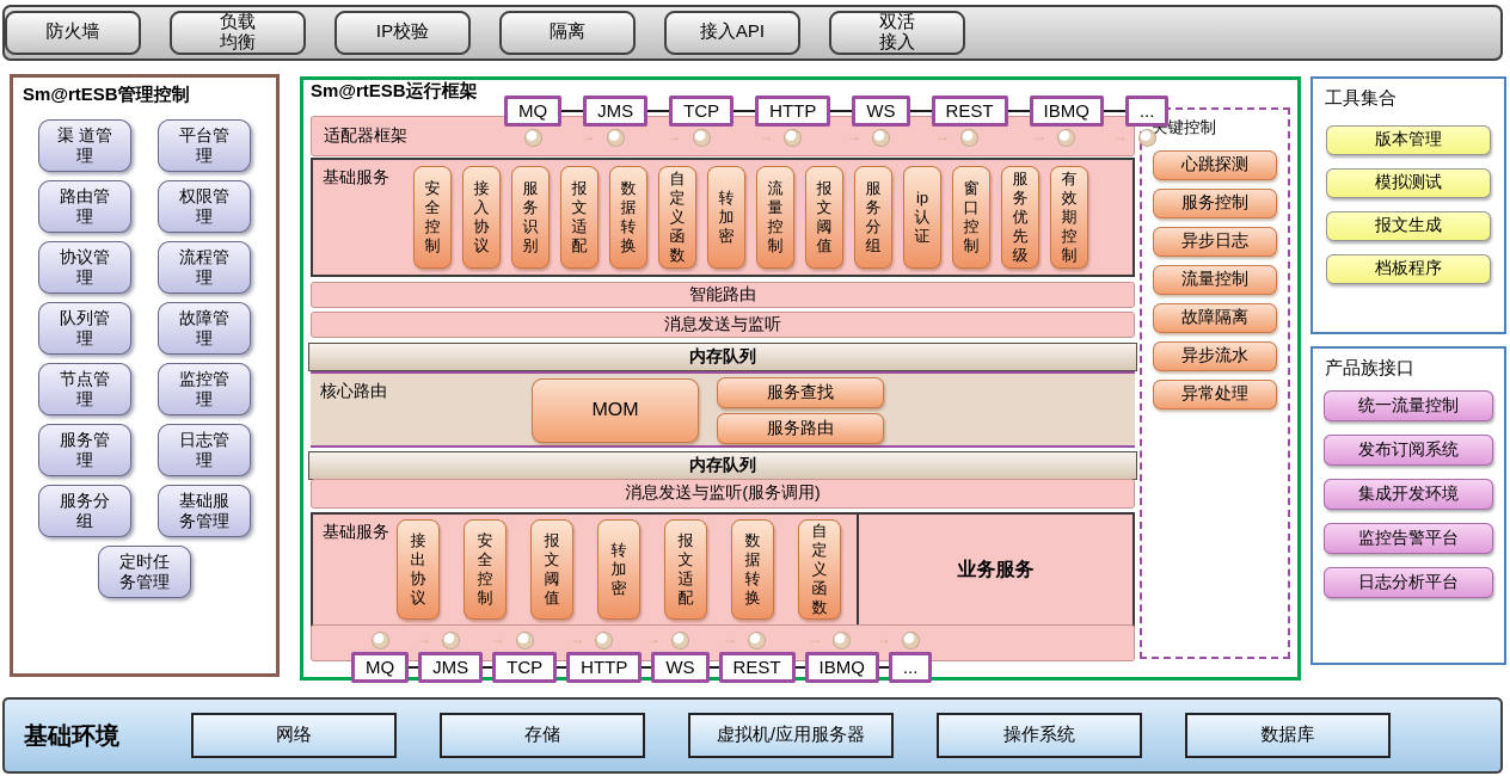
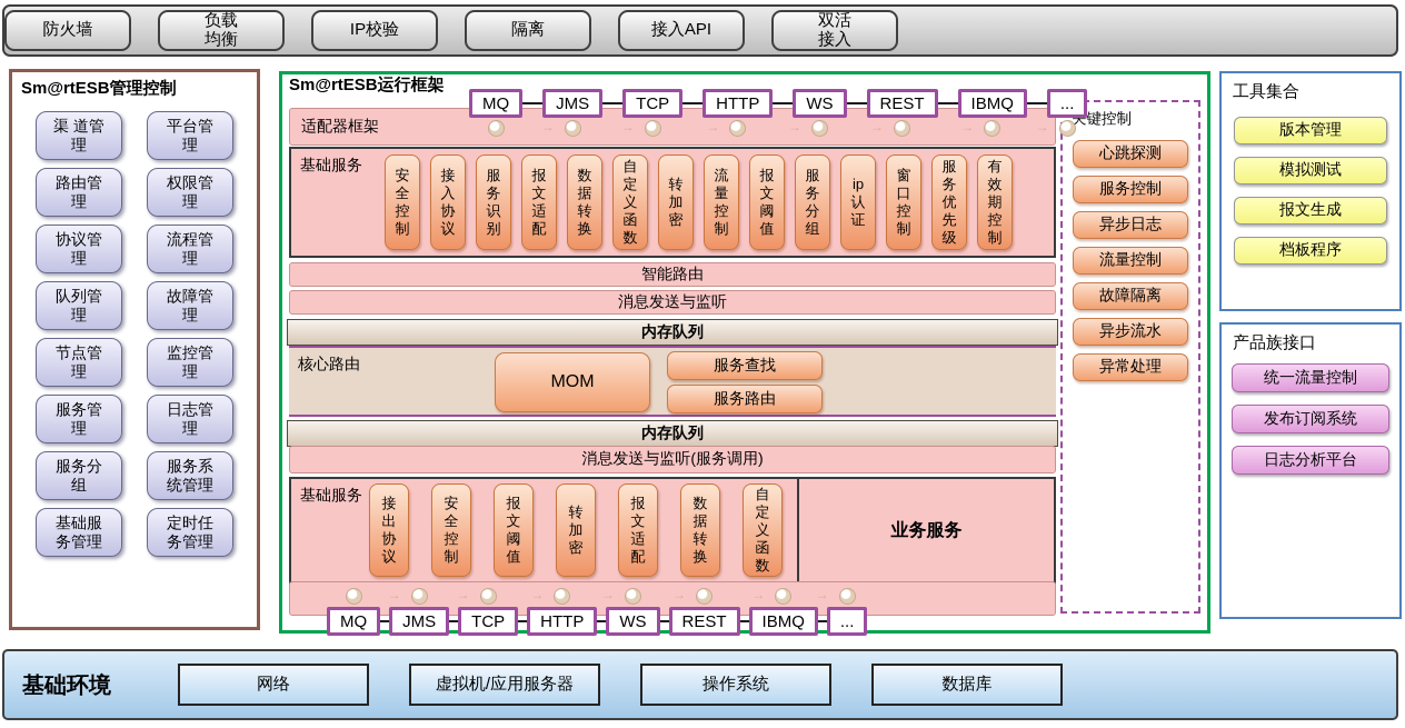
  防火墙
  负载
  均衡
  IP校验
  隔离
  接入API
  双活
  接入
  Sm@rtESB管理控制
  渠 道管理
  平台管理
  路由管理
  权限管理
  协议管理
  流程管理
  队列管理
  故障管理
  节点管理
  监控管理
  服务管理
  日志管理
  服务分组
+ 服务系统管理
  基础服务管理
  定时任务管理
  Sm@rtESB运行框架
  MQ
  JMS
  TCP
  HTTP
  WS
  REST
  IBMQ
  ...
  适配器框架
  基础服务
  安全控制
  接入协议
  服务识别
  报文适配
  数据转换
  自定义函数
  转加密
  流量控制
  报文阈值
  服务分组
  ip认证
  窗口控制
  服务优先级
  有效期控制
  智能路由
  消息发送与监听
  内存队列
  核心路由
  MOM
  服务查找
  服务路由
  内存队列
  消息发送与监听(服务调用)
  基础服务
  接出协议
  安全控制
  报文阈值
  转加密
  报文适配
  数据转换
  自定义函数
  业务服务
  MQ
  JMS
  TCP
  HTTP
  WS
  REST
  IBMQ
  ...
  关键控制
  心跳探测
  服务控制
  异步日志
  流量控制
  故障隔离
  异步流水
  异常处理
  工具集合
  版本管理
  模拟测试
  报文生成
  档板程序
  产品族接口
  统一流量控制
  发布订阅系统
- 集成开发环境
- 监控告警平台
  日志分析平台
  基础环境
  网络
- 存储
  虚拟机/应用服务器
  操作系统
  数据库
